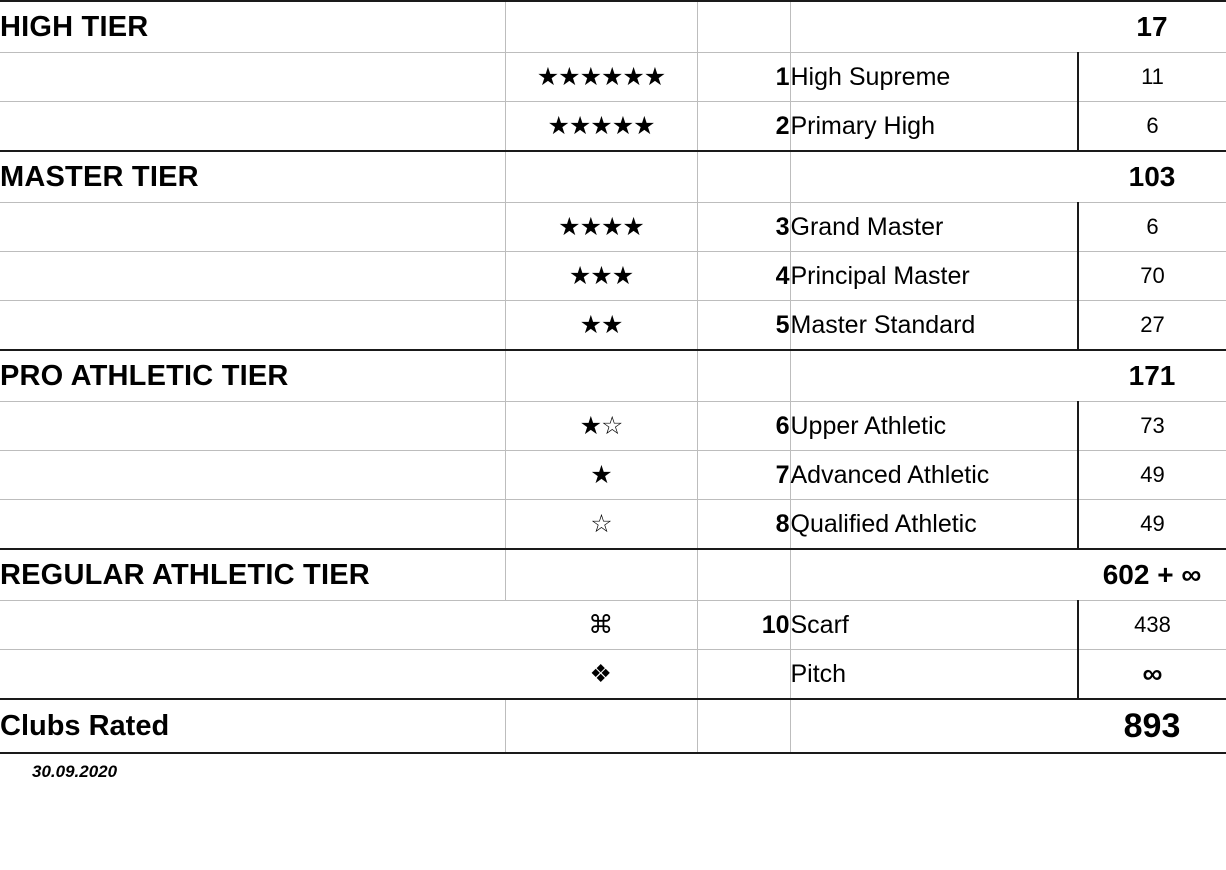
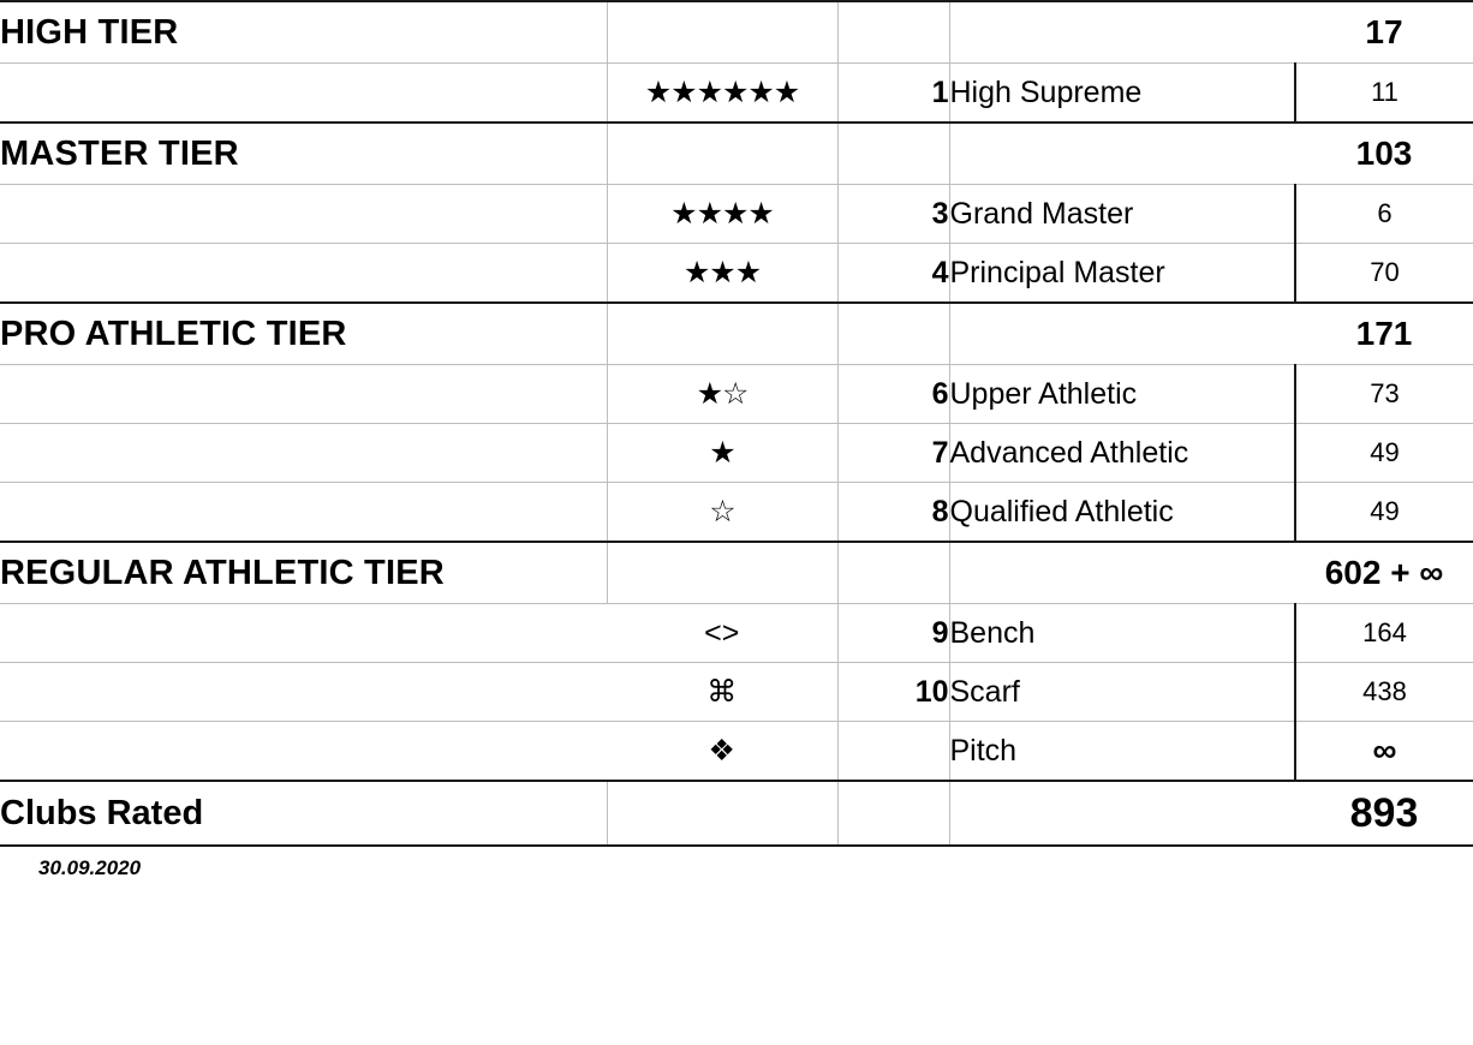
  HIGH TIER				17
  	★★★★★★	1	High Supreme	11
- 	★★★★★	2	Primary High	6
  MASTER TIER				103
  	★★★★	3	Grand Master	6
  	★★★	4	Principal Master	70
- 	★★	5	Master Standard	27
  PRO ATHLETIC TIER				171
  	★☆	6	Upper Athletic	73
  	★	7	Advanced Athletic	49
  	☆	8	Qualified Athletic	49
  REGULAR ATHLETIC TIER				602 + ∞
+ 	<>	9	Bench	164
  	⌘	10	Scarf	438
  	❖		Pitch	∞
  Clubs Rated				893
  30.09.2020
